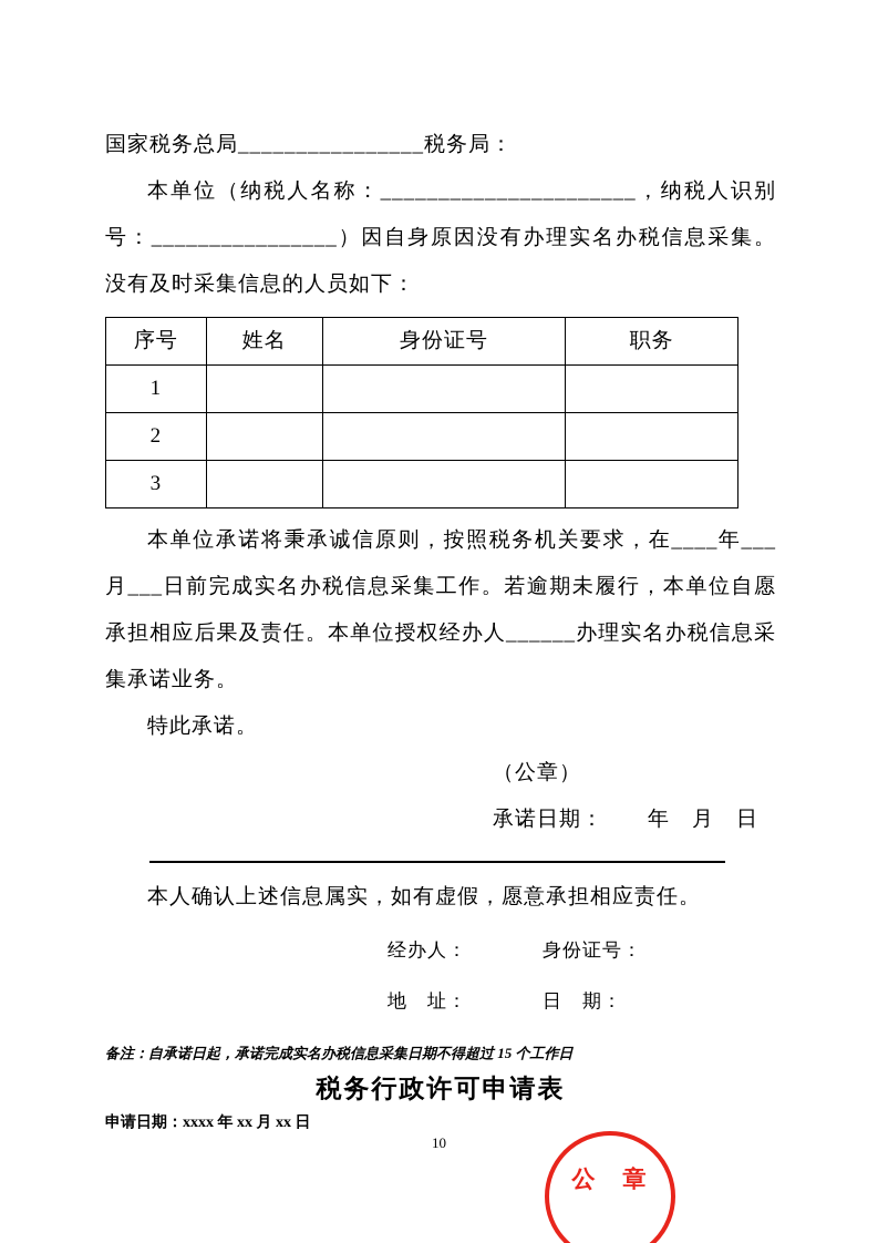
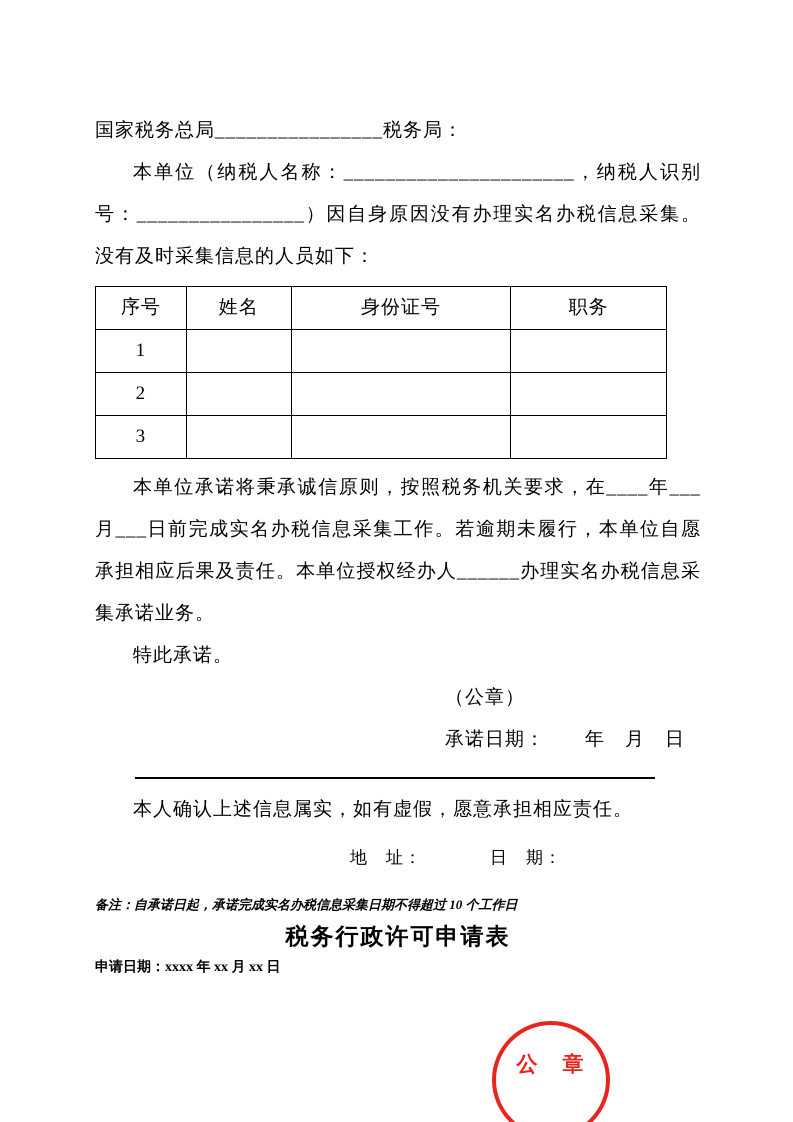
  国家税务总局________________税务局：
  本单位（纳税人名称：______________________，纳税人识别号：________________）因自身原因没有办理实名办税信息采集。没有及时采集信息的人员如下：
  序号	姓名	身份证号	职务
  1
  2
  3
  本单位承诺将秉承诚信原则，按照税务机关要求，在____年___月___日前完成实名办税信息采集工作。若逾期未履行，本单位自愿承担相应后果及责任。本单位授权经办人______办理实名办税信息采集承诺业务。
  特此承诺。
  （公章）
  承诺日期： 年 月 日
  本人确认上述信息属实，如有虚假，愿意承担相应责任。
- 经办人：
- 身份证号：
  地 址：
  日 期：
- 备注：自承诺日起，承诺完成实名办税信息采集日期不得超过 15 个工作日
+ 备注：自承诺日起，承诺完成实名办税信息采集日期不得超过 10 个工作日
  税务行政许可申请表
  申请日期：xxxx 年 xx 月 xx 日
- 10
  公 章
